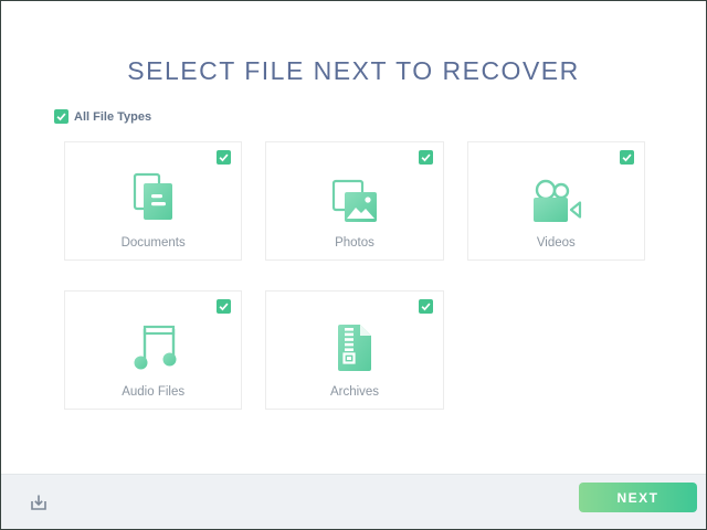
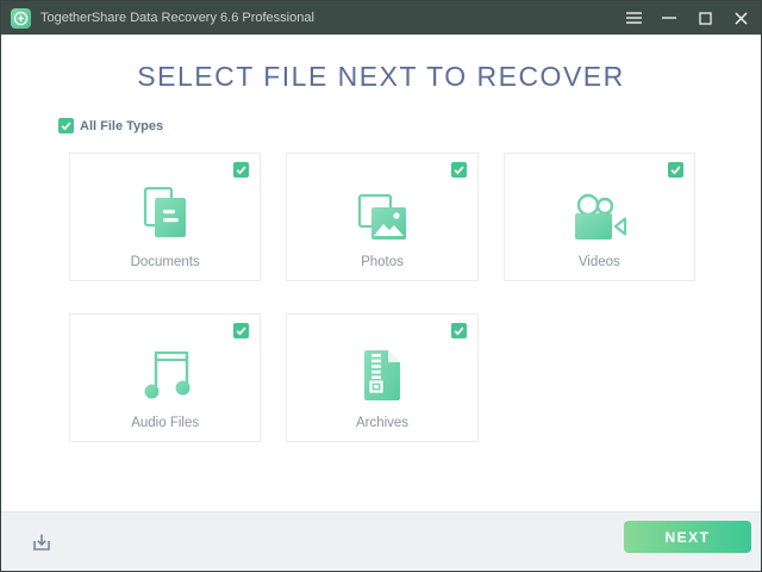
+ TogetherShare Data Recovery 6.6 Professional
  SELECT FILE NEXT TO RECOVER
  All File Types
  Documents
  Photos
  Videos
  Audio Files
  Archives
  NEXT
